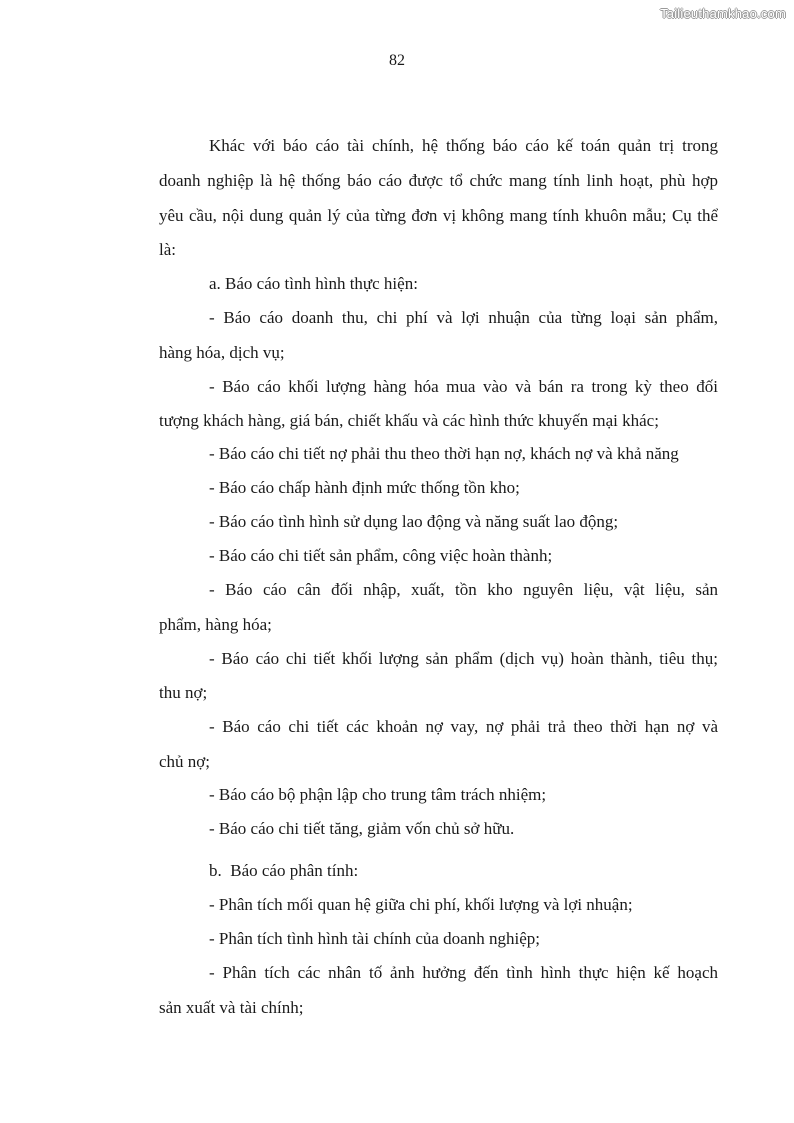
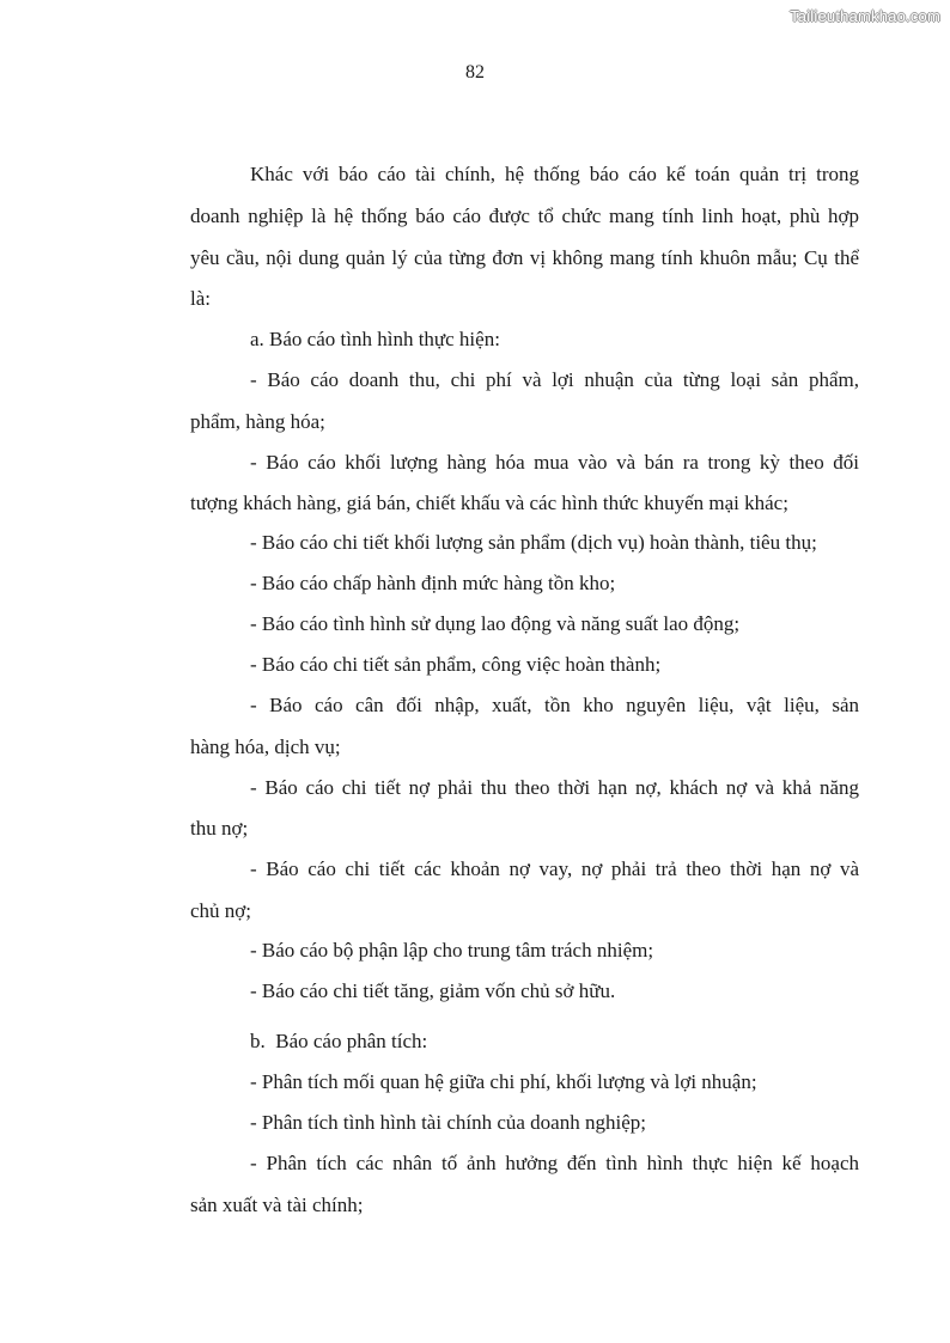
  Tailieuthamkhao.com
  82
  Khác với báo cáo tài chính, hệ thống báo cáo kế toán quản trị trong
  doanh nghiệp là hệ thống báo cáo được tổ chức mang tính linh hoạt, phù hợp
  yêu cầu, nội dung quản lý của từng đơn vị không mang tính khuôn mẫu; Cụ thể
  là:
  a. Báo cáo tình hình thực hiện:
  - Báo cáo doanh thu, chi phí và lợi nhuận của từng loại sản phẩm,
- hàng hóa, dịch vụ;
+ phẩm, hàng hóa;
  - Báo cáo khối lượng hàng hóa mua vào và bán ra trong kỳ theo đối
  tượng khách hàng, giá bán, chiết khấu và các hình thức khuyến mại khác;
- - Báo cáo chi tiết nợ phải thu theo thời hạn nợ, khách nợ và khả năng
+ - Báo cáo chi tiết khối lượng sản phẩm (dịch vụ) hoàn thành, tiêu thụ;
- - Báo cáo chấp hành định mức thống tồn kho;
+ - Báo cáo chấp hành định mức hàng tồn kho;
  - Báo cáo tình hình sử dụng lao động và năng suất lao động;
  - Báo cáo chi tiết sản phẩm, công việc hoàn thành;
  - Báo cáo cân đối nhập, xuất, tồn kho nguyên liệu, vật liệu, sản
- phẩm, hàng hóa;
+ hàng hóa, dịch vụ;
- - Báo cáo chi tiết khối lượng sản phẩm (dịch vụ) hoàn thành, tiêu thụ;
+ - Báo cáo chi tiết nợ phải thu theo thời hạn nợ, khách nợ và khả năng
  thu nợ;
  - Báo cáo chi tiết các khoản nợ vay, nợ phải trả theo thời hạn nợ và
  chủ nợ;
  - Báo cáo bộ phận lập cho trung tâm trách nhiệm;
  - Báo cáo chi tiết tăng, giảm vốn chủ sở hữu.
- b. Báo cáo phân tính:
+ b. Báo cáo phân tích:
  - Phân tích mối quan hệ giữa chi phí, khối lượng và lợi nhuận;
  - Phân tích tình hình tài chính của doanh nghiệp;
  - Phân tích các nhân tố ảnh hưởng đến tình hình thực hiện kế hoạch
  sản xuất và tài chính;
